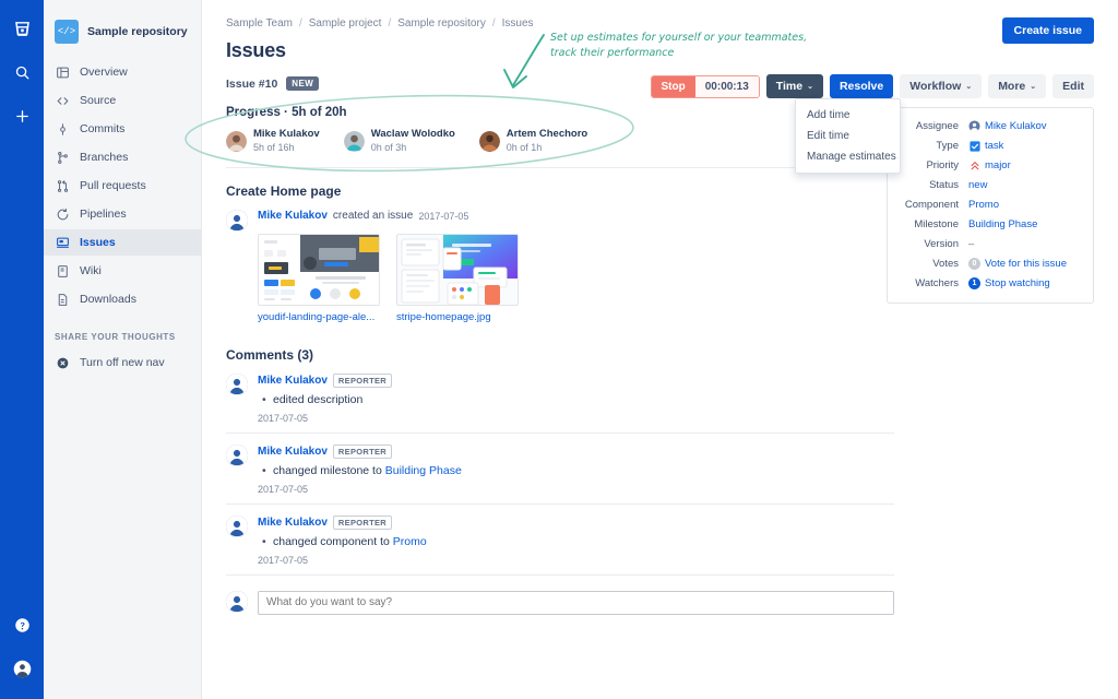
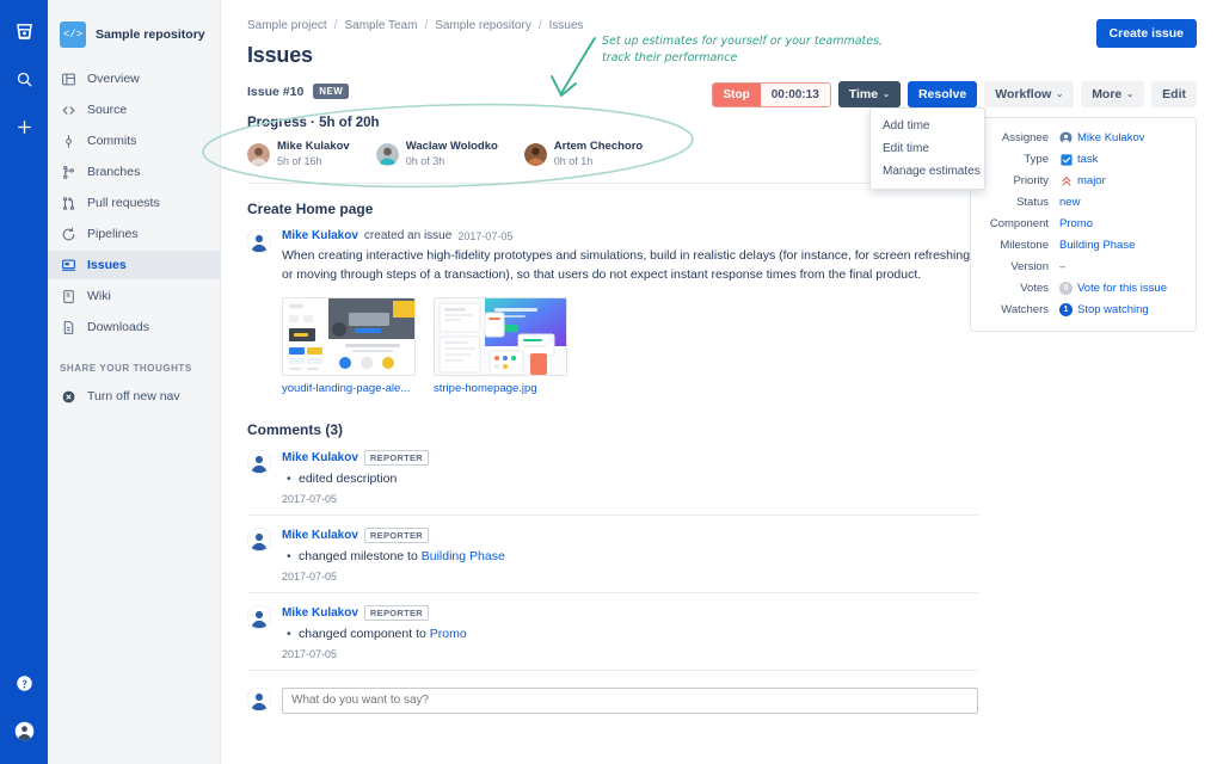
  </>
  Sample repository
  Overview
  Source
  Commits
  Branches
  Pull requests
  Pipelines
  Issues
  Wiki
  Downloads
  SHARE YOUR THOUGHTS
  Turn off new nav
- Sample Team
+ Sample project
  /
- Sample project
+ Sample Team
  /
  Sample repository
  /
  Issues
  Create issue
  Issues
  Issue #10
  NEW
  Stop
  00:00:13
  Time
  Resolve
  Workflow
  More
  Edit
  Add time
  Edit time
  Manage estimates
  Prgress · 5h of 20h
  Mike Kulakov
  5h of 16h
  Waclaw Wolodko
  0h of 3h
  Artem Chechoro
  0h of 1h
  Create Home page
  Mike Kulakov
  created an issue
  2017-07-05
+ When creating interactive high-fidelity prototypes and simulations, build in realistic delays (for instance, for screen refreshing or moving through steps of a transaction), so that users do not expect instant response times from the final product.
  youdif-landing-page-ale...
  stripe-homepage.jpg
  Comments (3)
  Mike Kulakov
  REPORTER
  edited description
  2017-07-05
  Mike Kulakov
  REPORTER
  changed milestone to Building Phase
  2017-07-05
  Mike Kulakov
  REPORTER
  changed component to Promo
  2017-07-05
  What do you want to say?
  Assignee
  Mike Kulakov
  Type
  task
  Priority
  major
  Status
  new
  Component
  Promo
  Milestone
  Building Phase
  Version
  –
  Votes
  Vote for this issue
  Watchers
  Stop watching
  Set up estimates for yourself or your teammates,
  track their performance
